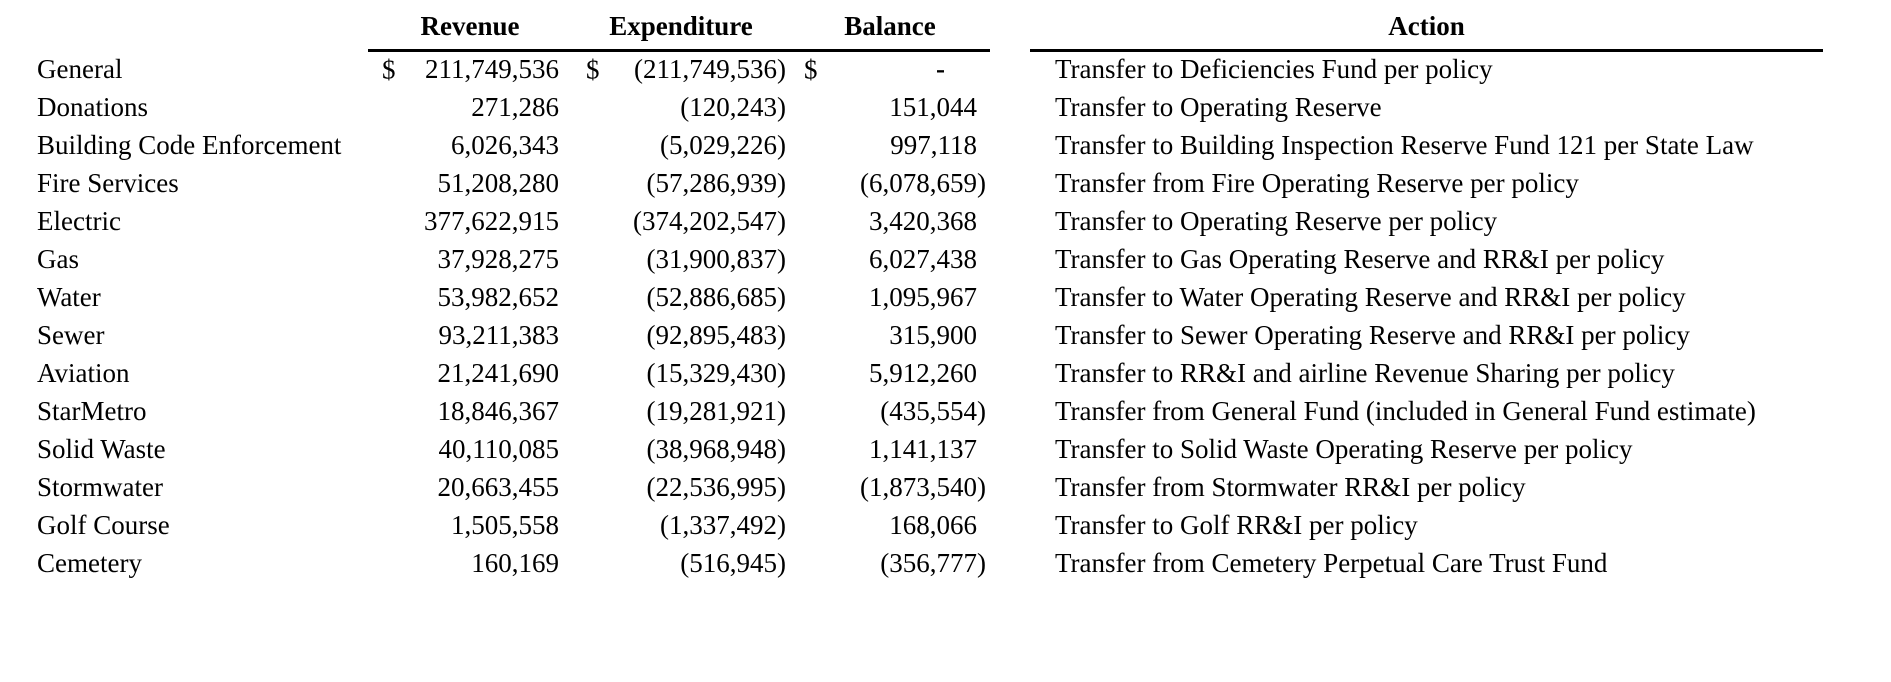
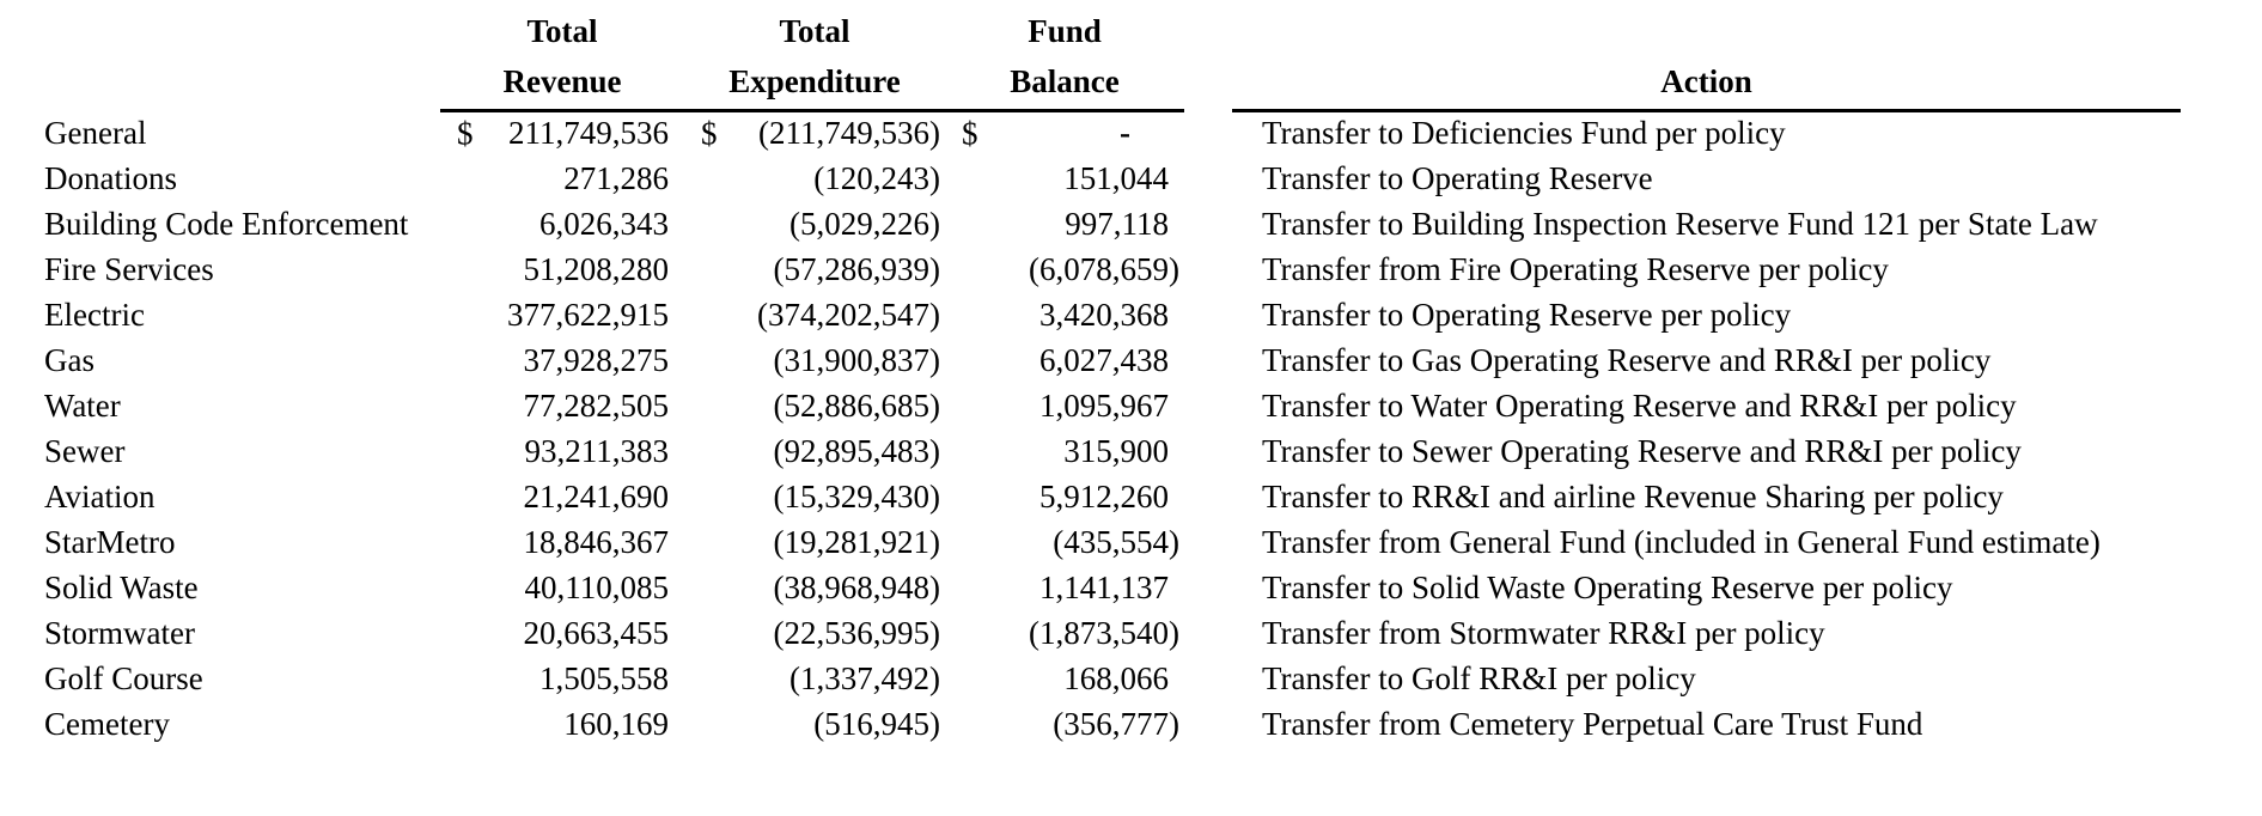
+ 	Total	Total	Fund
  	Revenue	Expenditure	Balance		Action
  General	$ 211,749,536	$ (211,749,536)	$ -		Transfer to Deficiencies Fund per policy
  Donations	271,286	(120,243)	151,044		Transfer to Operating Reserve
  Building Code Enforcement	6,026,343	(5,029,226)	997,118		Transfer to Building Inspection Reserve Fund 121 per State Law
  Fire Services	51,208,280	(57,286,939)	(6,078,659)		Transfer from Fire Operating Reserve per policy
  Electric	377,622,915	(374,202,547)	3,420,368		Transfer to Operating Reserve per policy
  Gas	37,928,275	(31,900,837)	6,027,438		Transfer to Gas Operating Reserve and RR&I per policy
- Water	53,982,652	(52,886,685)	1,095,967		Transfer to Water Operating Reserve and RR&I per policy
+ Water	77,282,505	(52,886,685)	1,095,967		Transfer to Water Operating Reserve and RR&I per policy
  Sewer	93,211,383	(92,895,483)	315,900		Transfer to Sewer Operating Reserve and RR&I per policy
  Aviation	21,241,690	(15,329,430)	5,912,260		Transfer to RR&I and airline Revenue Sharing per policy
  StarMetro	18,846,367	(19,281,921)	(435,554)		Transfer from General Fund (included in General Fund estimate)
  Solid Waste	40,110,085	(38,968,948)	1,141,137		Transfer to Solid Waste Operating Reserve per policy
  Stormwater	20,663,455	(22,536,995)	(1,873,540)		Transfer from Stormwater RR&I per policy
  Golf Course	1,505,558	(1,337,492)	168,066		Transfer to Golf RR&I per policy
  Cemetery	160,169	(516,945)	(356,777)		Transfer from Cemetery Perpetual Care Trust Fund
